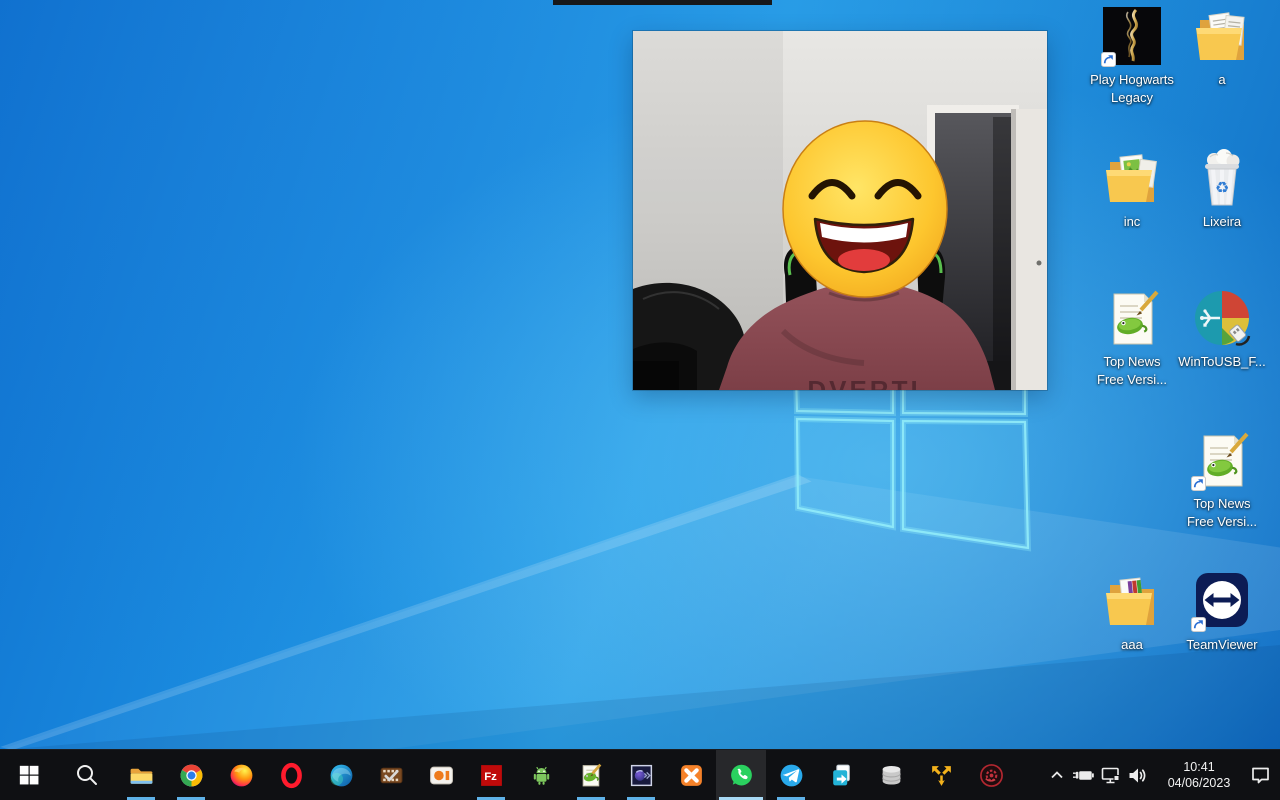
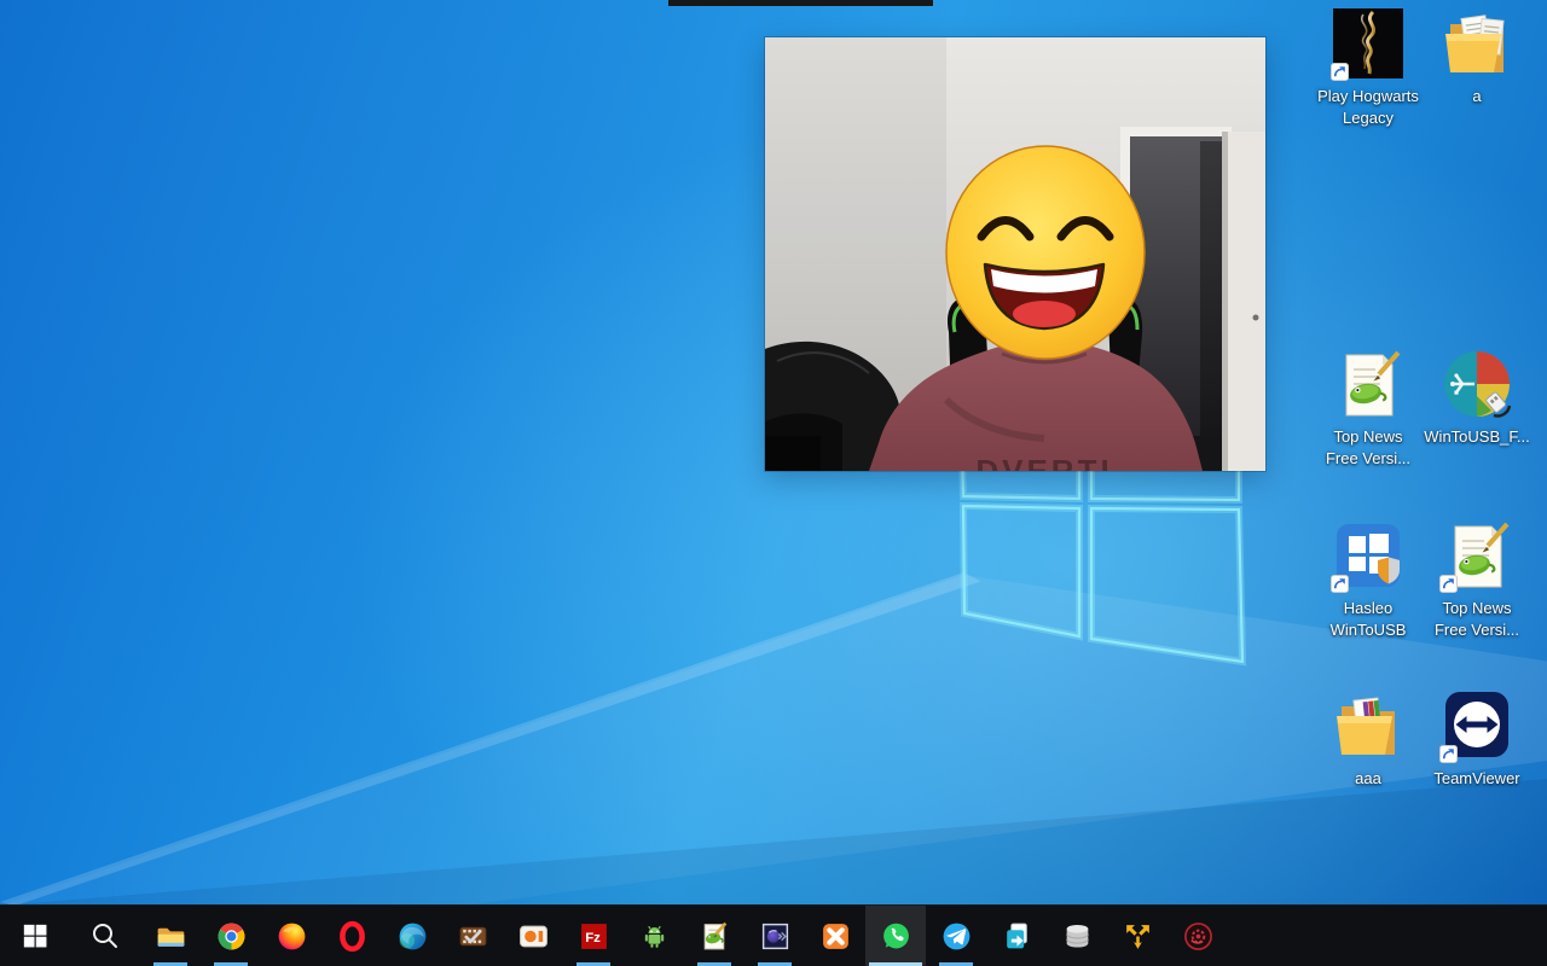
  Play Hogwarts
  Legacy
  a
- inc
- ♻
- Lixeira
  Top News
  Free Versi...
  WinToUSB_F...
+ Hasleo
+ WinToUSB
  Top News
  Free Versi...
  aaa
  TeamViewer
  Fz
- 10:41
- 04/06/2023
